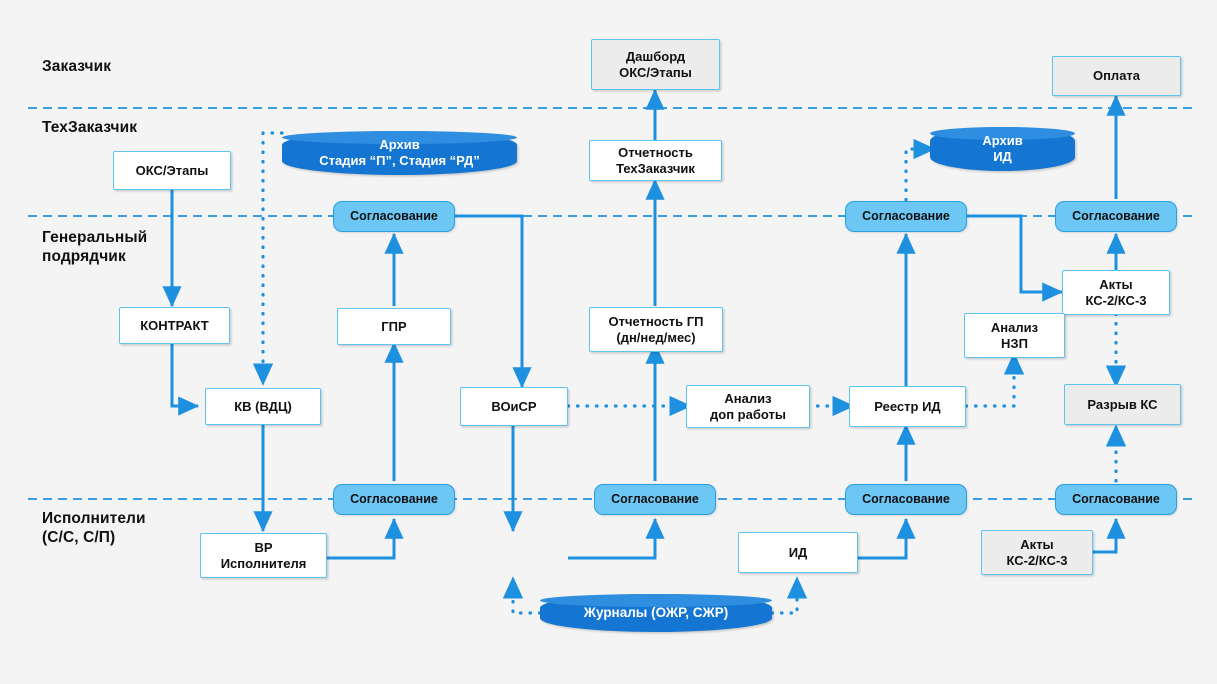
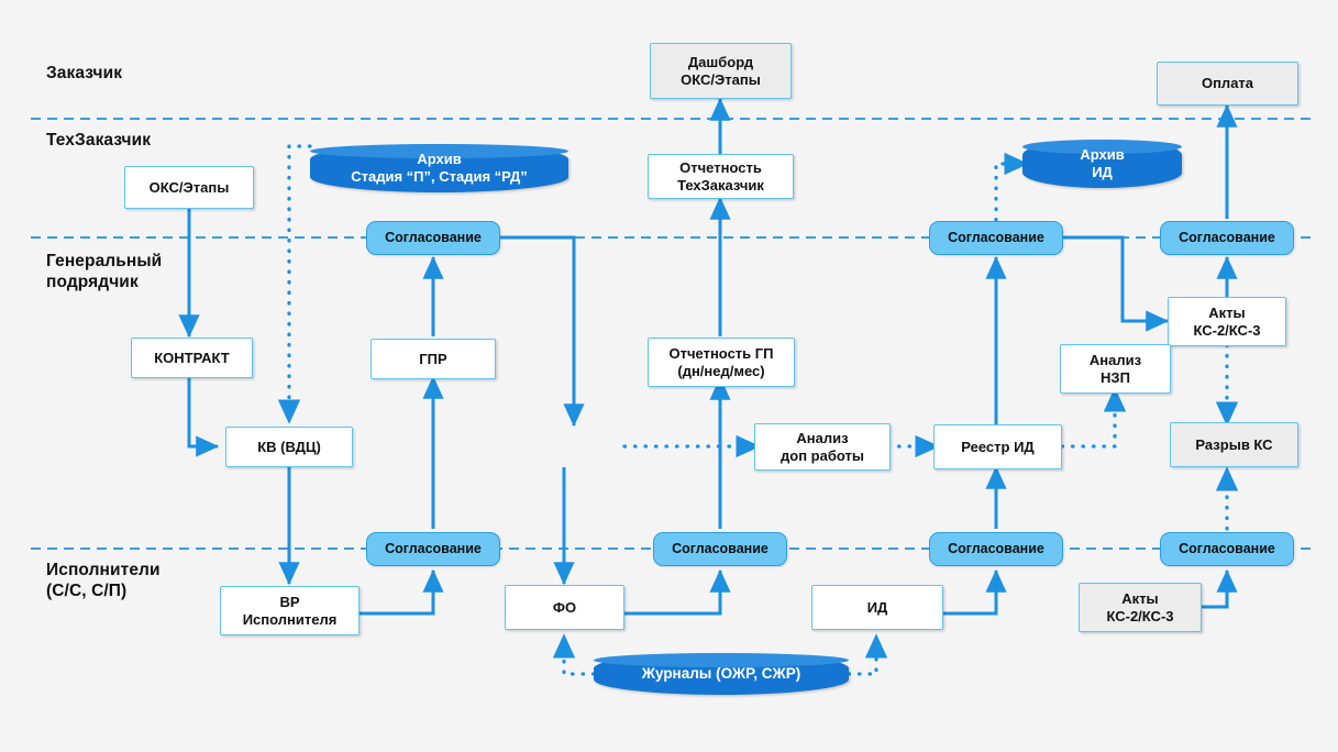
  Заказчик
  ТехЗаказчик
  Генеральный
  подрядчик
  Исполнители
  (С/С, С/П)
  Дашборд
  ОКС/Этапы
  Оплата
  ОКС/Этапы
  Архив
  Стадия “П”, Стадия “РД”
  Отчетность
  ТехЗаказчик
  Архив
  ИД
  Согласование
  Согласование
  Согласование
  КОНТРАКТ
  ГПР
  Отчетность ГП
  (дн/нед/мес)
  Акты
  КС-2/КС-3
  Анализ
  НЗП
  КВ (ВДЦ)
- ВОиСР
  Анализ
  доп работы
  Реестр ИД
  Разрыв КС
  Согласование
  Согласование
  Согласование
  Согласование
  ВР
  Исполнителя
+ ФО
  ИД
  Акты
  КС-2/КС-3
  Журналы (ОЖР, СЖР)
